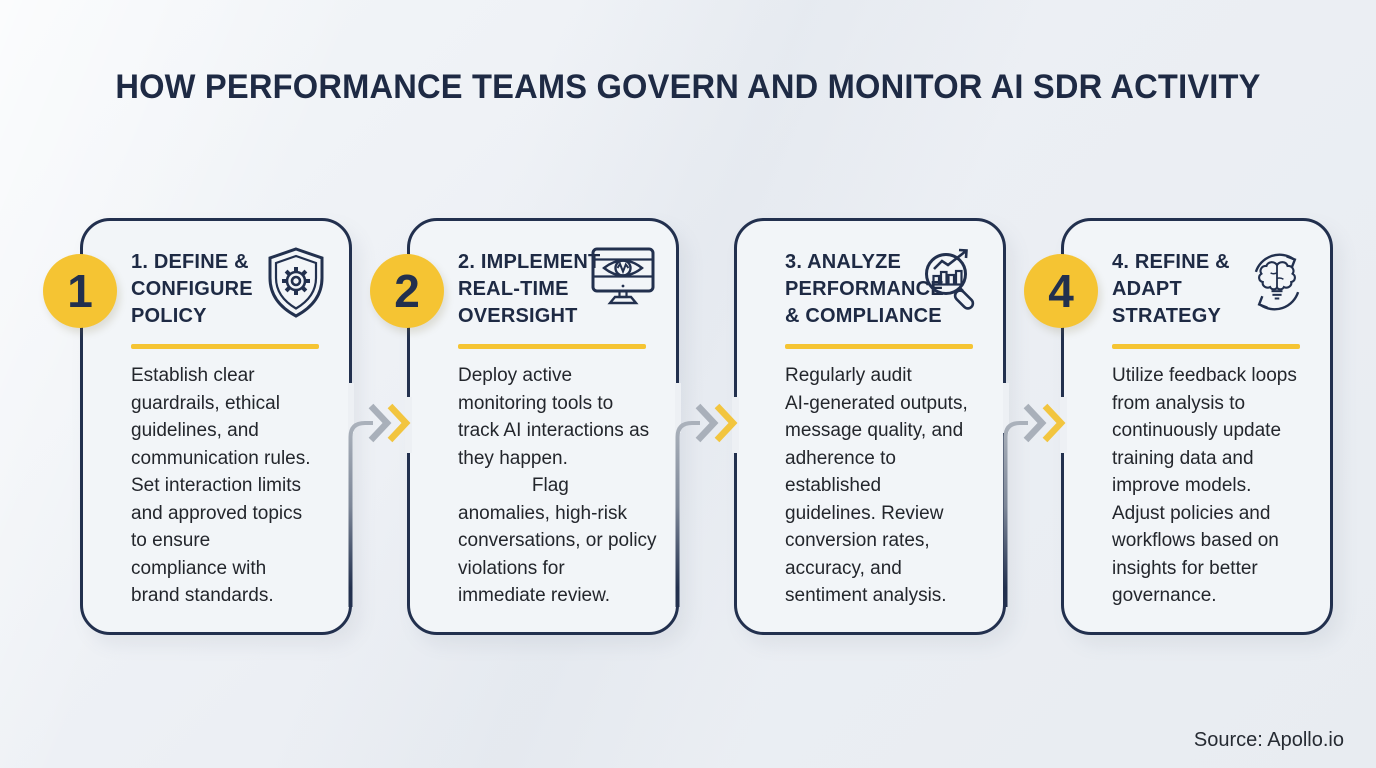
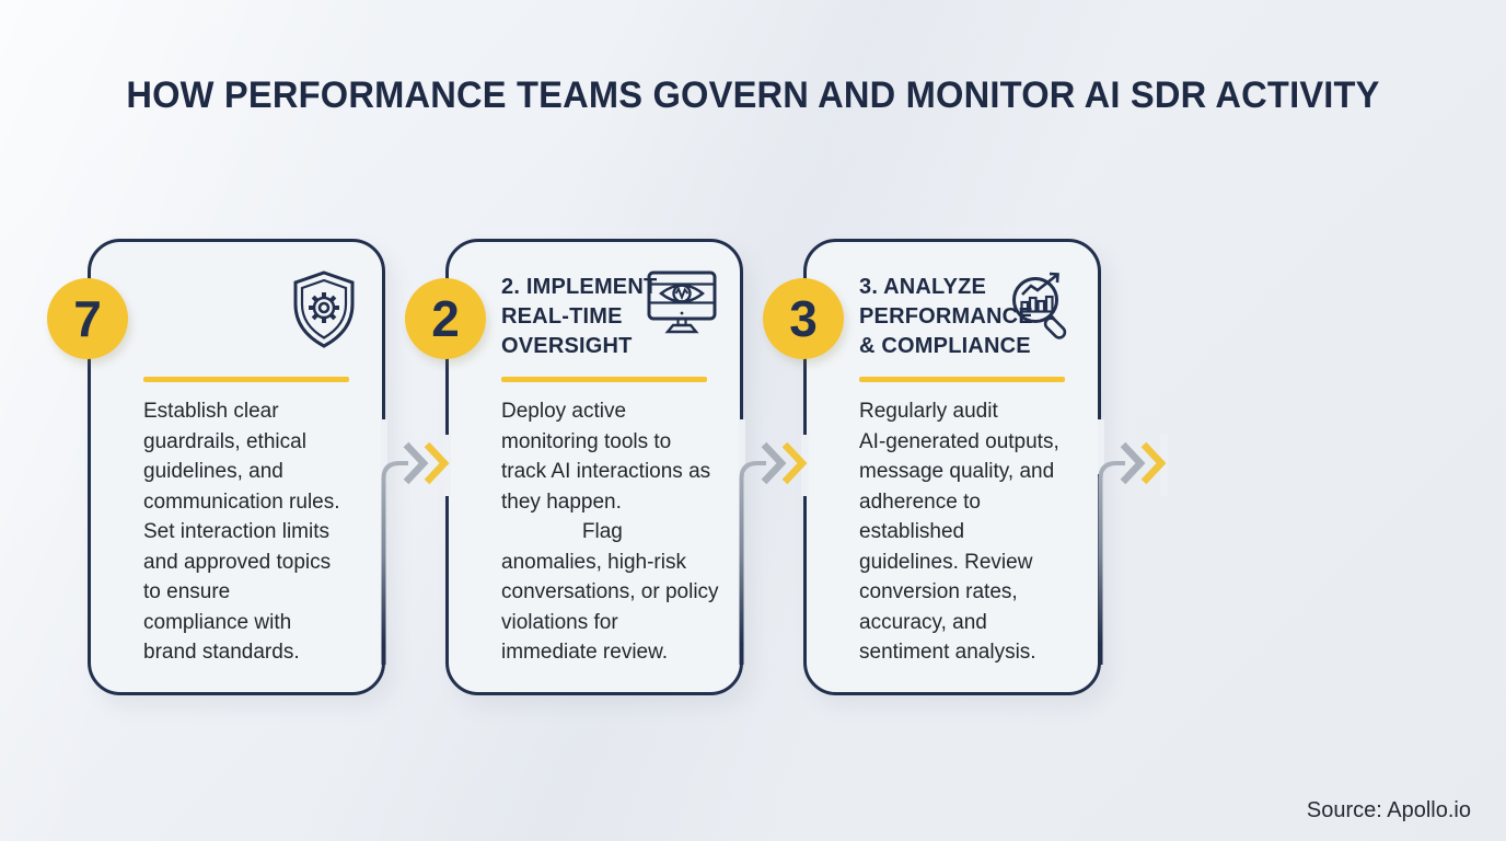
  HOW PERFORMANCE TEAMS GOVERN AND MONITOR AI SDR ACTIVITY
- 1
+ 7
- 1. DEFINE &
- CONFIGURE
- POLICY
  Establish clear
  guardrails, ethical
  guidelines, and
  communication rules.
  Set interaction limits
  and approved topics
  to ensure
  compliance with
  brand standards.
  2
  2. IMPLEMEN
  REAL-TIME
  OVERSIGHT
  Deploy active
  monitoring tools to
  track AI interactions as
  they happen.
  Flag
  anomalies, high-risk
  conversations, or policy
  violations for
  immediate review.
+ 3
  3. ANALYZE
  PERFORMANCE
  & COMPLIANCE
  Regularly audit
  AI-generated outputs,
  message quality, and
  adherence to
  established
  guidelines. Review
  conversion rates,
  accuracy, and
  sentiment analysis.
- 4
- 4. REFINE &
- ADAPT
- STRATEGY
- Utilize feedback loops
- from analysis to
- continuously update
- training data and
- improve models.
- Adjust policies and
- workflows based on
- insights for better
- governance.
  Source: Apollo.io
